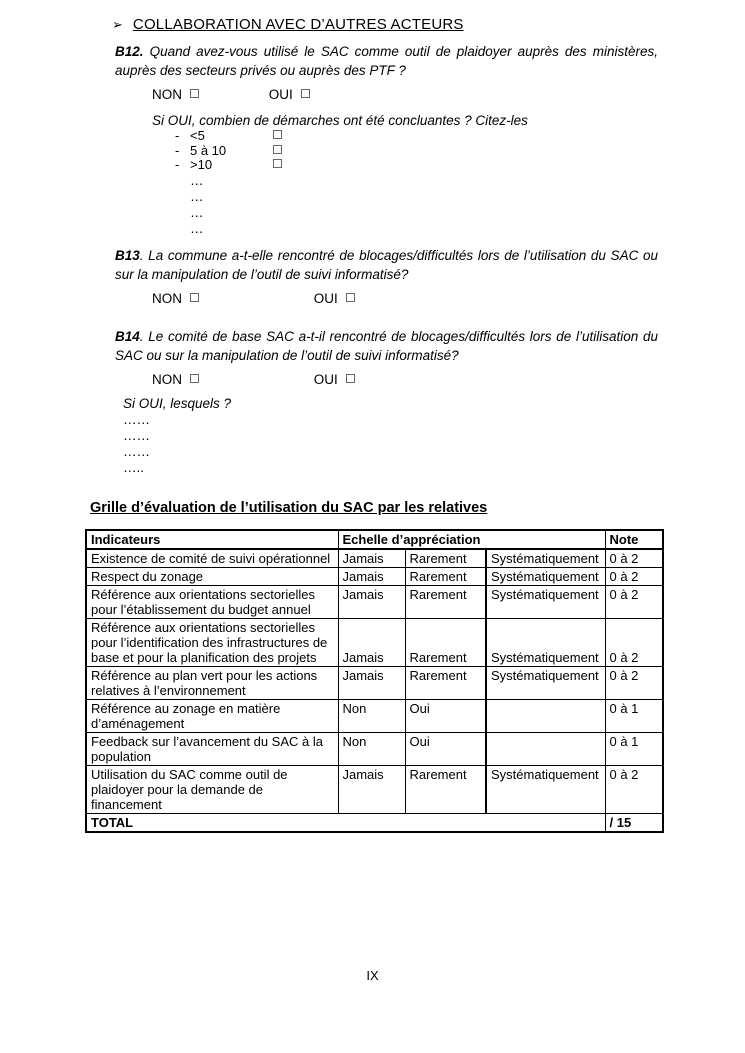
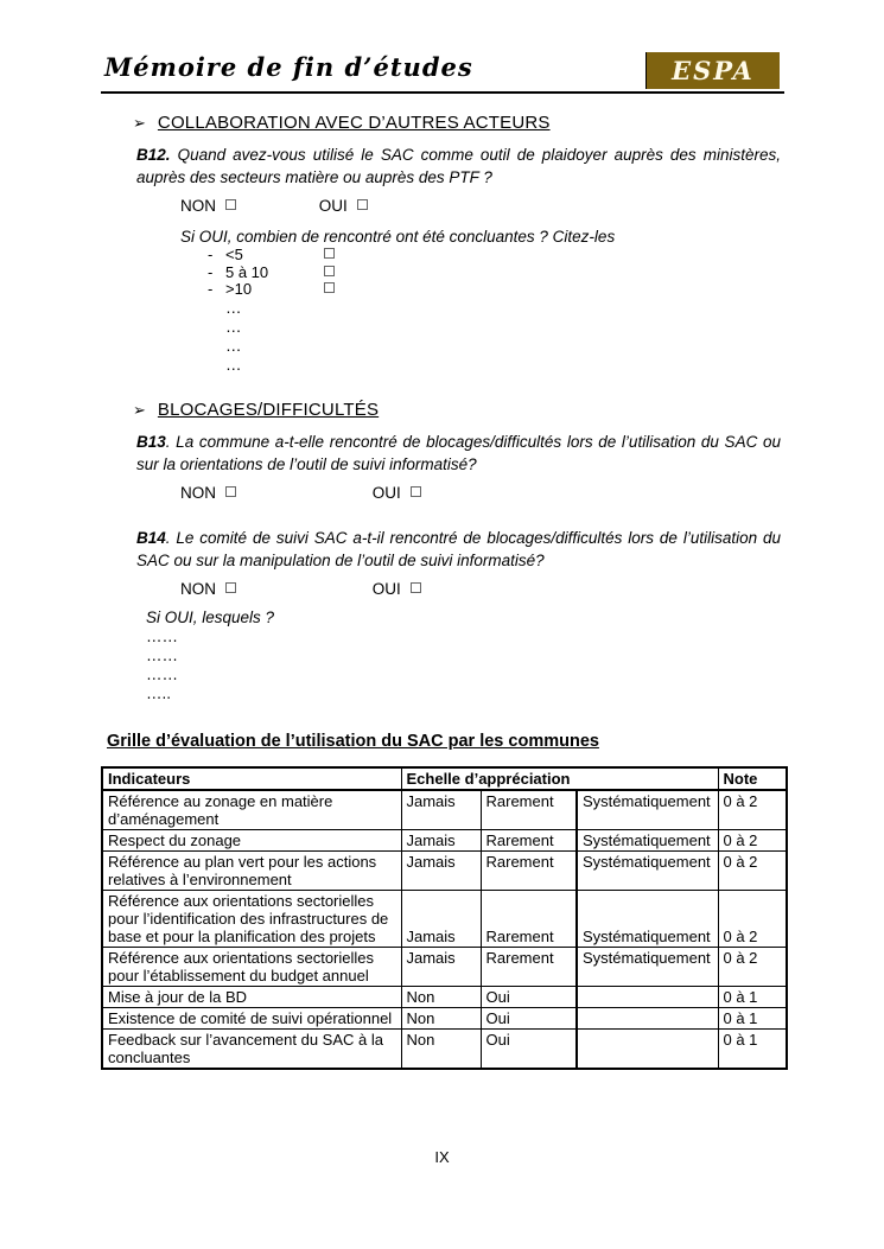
+ Mémoire de fin d’études
+ ESPA
  ➢ COLLABORATION AVEC D’AUTRES ACTEURS
- B12. Quand avez-vous utilisé le SAC comme outil de plaidoyer auprès des ministères, auprès des secteurs privés ou auprès des PTF ?
+ B12. Quand avez-vous utilisé le SAC comme outil de plaidoyer auprès des ministères, auprès des secteurs matière ou auprès des PTF ?
  NON OUI
- Si OUI, combien de démarches ont été concluantes ? Citez-les
+ Si OUI, combien de rencontré ont été concluantes ? Citez-les
  - <5
  - 5 à 10
  - >10
  …
  …
  …
  …
+ ➢ BLOCAGES/DIFFICULTÉS
- B13. La commune a-t-elle rencontré de blocages/difficultés lors de l’utilisation du SAC ou sur la manipulation de l’outil de suivi informatisé?
+ B13. La commune a-t-elle rencontré de blocages/difficultés lors de l’utilisation du SAC ou sur la orientations de l’outil de suivi informatisé?
  NON OUI
- B14. Le comité de base SAC a-t-il rencontré de blocages/difficultés lors de l’utilisation du SAC ou sur la manipulation de l’outil de suivi informatisé?
+ B14. Le comité de suivi SAC a-t-il rencontré de blocages/difficultés lors de l’utilisation du SAC ou sur la manipulation de l’outil de suivi informatisé?
  NON OUI
  Si OUI, lesquels ?
  ……
  ……
  ……
  …..
- Grille d’évaluation de l’utilisation du SAC par les relatives
+ Grille d’évaluation de l’utilisation du SAC par les communes
  Indicateurs	Echelle d’appréciation	Note
- Existence de comité de suivi opérationnel	Jamais	Rarement	Systématiquement	0 à 2
+ Référence au zonage en matière d’aménagement	Jamais	Rarement	Systématiquement	0 à 2
  Respect du zonage	Jamais	Rarement	Systématiquement	0 à 2
- Référence aux orientations sectorielles pour l’établissement du budget annuel	Jamais	Rarement	Systématiquement	0 à 2
+ Référence au plan vert pour les actions relatives à l’environnement	Jamais	Rarement	Systématiquement	0 à 2
  Référence aux orientations sectorielles pour l’identification des infrastructures de base et pour la planification des projets	Jamais	Rarement	Systématiquement	0 à 2
- Référence au plan vert pour les actions relatives à l’environnement	Jamais	Rarement	Systématiquement	0 à 2
+ Référence aux orientations sectorielles pour l’établissement du budget annuel	Jamais	Rarement	Systématiquement	0 à 2
+ Mise à jour de la BD	Non	Oui		0 à 1
- Référence au zonage en matière d’aménagement	Non	Oui		0 à 1
+ Existence de comité de suivi opérationnel	Non	Oui		0 à 1
- Feedback sur l’avancement du SAC à la population	Non	Oui		0 à 1
+ Feedback sur l’avancement du SAC à la concluantes	Non	Oui		0 à 1
- Utilisation du SAC comme outil de plaidoyer pour la demande de financement	Jamais	Rarement	Systématiquement	0 à 2
- TOTAL	/ 15
  IX
